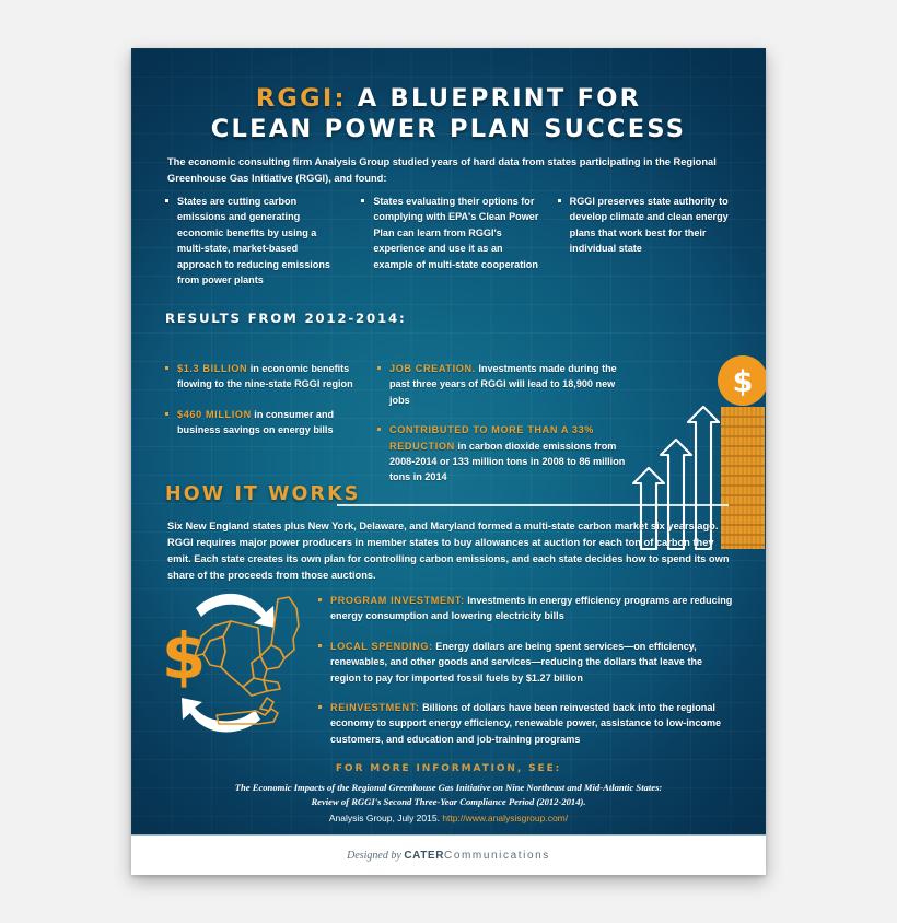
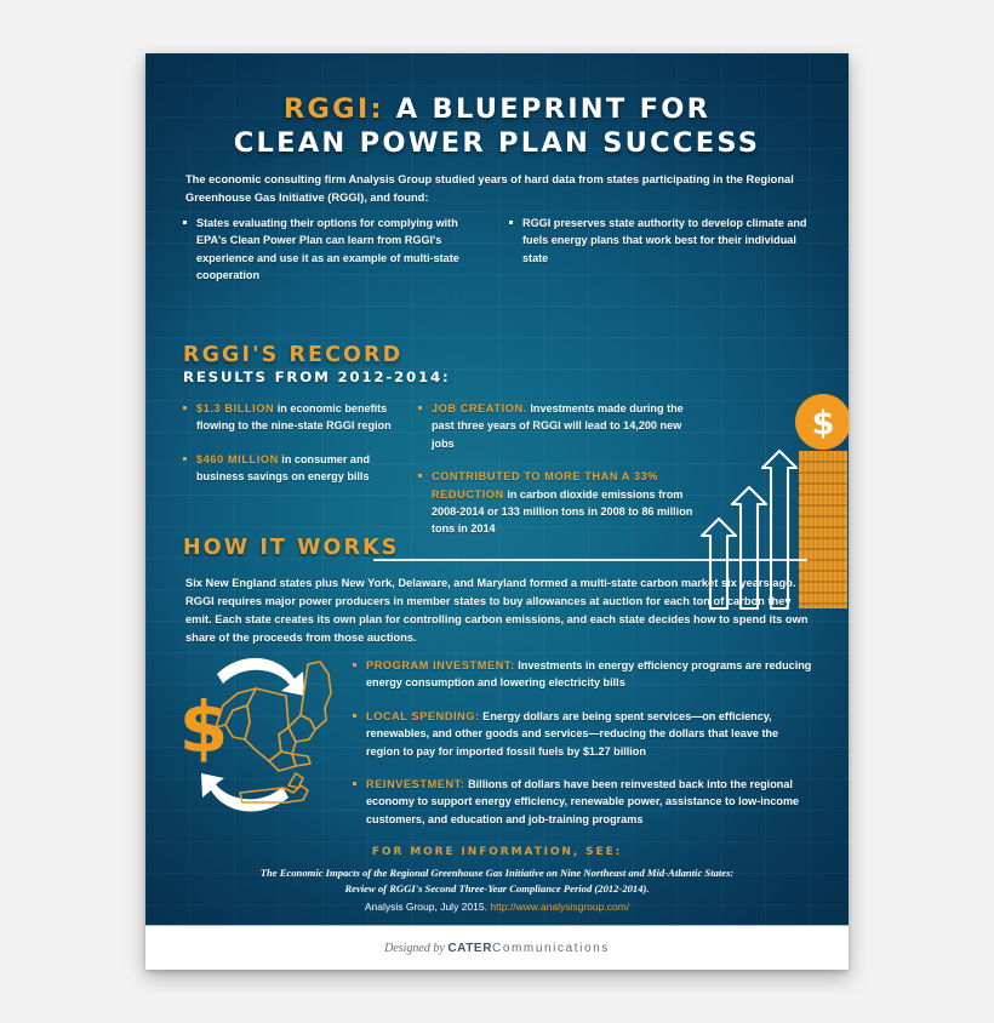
  RGGI: A BLUEPRINT FOR
  CLEAN POWER PLAN SUCCESS
  The economic consulting firm Analysis Group studied years of hard data from states participating in the Regional Greenhouse Gas Initiative (RGGI), and found:
- States are cutting carbon emissions and generating economic benefits by using a multi-state, market-based approach to reducing emissions from power plants
  States evaluating their options for complying with EPA's Clean Power Plan can learn from RGGI's experience and use it as an example of multi-state cooperation
- RGGI preserves state authority to develop climate and clean energy plans that work best for their individual state
+ RGGI preserves state authority to develop climate and fuels energy plans that work best for their individual state
+ RGGI'S RECORD
  RESULTS FROM 2012-2014:
  $1.3 BILLION in economic benefits flowing to the nine-state RGGI region
  $460 MILLION in consumer and business savings on energy bills
- JOB CREATION. Investments made during the past three years of RGGI will lead to 18,900 new jobs
+ JOB CREATION. Investments made during the past three years of RGGI will lead to 14,200 new jobs
  CONTRIBUTED TO MORE THAN A 33% REDUCTION in carbon dioxide emissions from 2008-2014 or 133 million tons in 2008 to 86 million tons in 2014
  $
  HOW IT WORKS
  Six New England states plus New York, Delaware, and Maryland formed a multi-state carbon market six years ago. RGGI requires major power producers in member states to buy allowances at auction for each ton of carbon they emit. Each state creates its own plan for controlling carbon emissions, and each state decides how to spend its own share of the proceeds from those auctions.
  $
  PROGRAM INVESTMENT: Investments in energy efficiency programs are reducing energy consumption and lowering electricity bills
  LOCAL SPENDING: Energy dollars are being spent services—on efficiency, renewables, and other goods and services—reducing the dollars that leave the region to pay for imported fossil fuels by $1.27 billion
  REINVESTMENT: Billions of dollars have been reinvested back into the regional economy to support energy efficiency, renewable power, assistance to low-income customers, and education and job-training programs
  FOR MORE INFORMATION, SEE:
  The Economic Impacts of the Regional Greenhouse Gas Initiative on Nine Northeast and Mid-Atlantic States:
  Review of RGGI's Second Three-Year Compliance Period (2012-2014).
  Analysis Group, July 2015. http://www.analysisgroup.com/
  Designed by CATERCommunications
